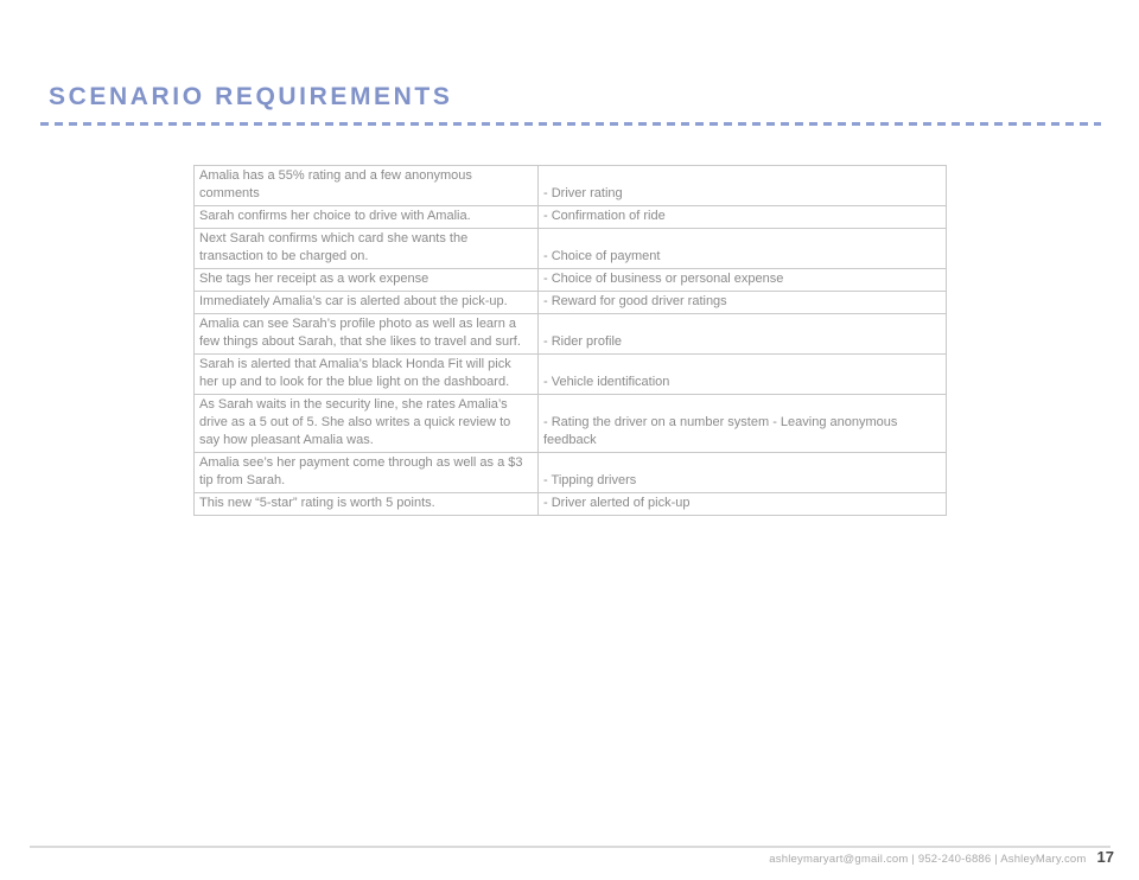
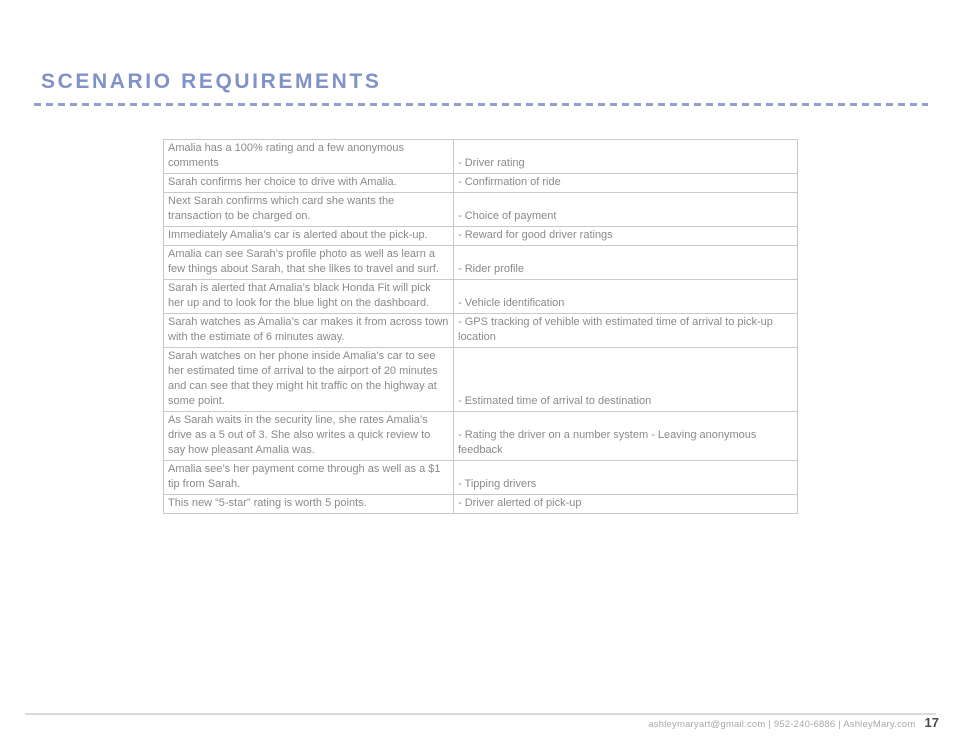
  SCENARIO REQUIREMENTS
- Amalia has a 55% rating and a few anonymous comments	- Driver rating
+ Amalia has a 100% rating and a few anonymous comments	- Driver rating
  Sarah confirms her choice to drive with Amalia.	- Confirmation of ride
  Next Sarah confirms which card she wants the transaction to be charged on.	- Choice of payment
- She tags her receipt as a work expense	- Choice of business or personal expense
  Immediately Amalia’s car is alerted about the pick-up.	- Reward for good driver ratings
  Amalia can see Sarah’s profile photo as well as learn a few things about Sarah, that she likes to travel and surf.	- Rider profile
  Sarah is alerted that Amalia’s black Honda Fit will pick her up and to look for the blue light on the dashboard.	- Vehicle identification
+ Sarah watches as Amalia’s car makes it from across town with the estimate of 6 minutes away.	- GPS tracking of vehible with estimated time of arrival to pick-up location
+ Sarah watches on her phone inside Amalia's car to see her estimated time of arrival to the airport of 20 minutes and can see that they might hit traffic on the highway at some point.	- Estimated time of arrival to destination
- As Sarah waits in the security line, she rates Amalia’s drive as a 5 out of 5. She also writes a quick review to say how pleasant Amalia was.	- Rating the driver on a number system - Leaving anonymous feedback
+ As Sarah waits in the security line, she rates Amalia’s drive as a 5 out of 3. She also writes a quick review to say how pleasant Amalia was.	- Rating the driver on a number system - Leaving anonymous feedback
- Amalia see’s her payment come through as well as a $3 tip from Sarah.	- Tipping drivers
+ Amalia see’s her payment come through as well as a $1 tip from Sarah.	- Tipping drivers
  This new “5-star” rating is worth 5 points.	- Driver alerted of pick-up
  ashleymaryart@gmail.com | 952-240-6886 | AshleyMary.com
  17
